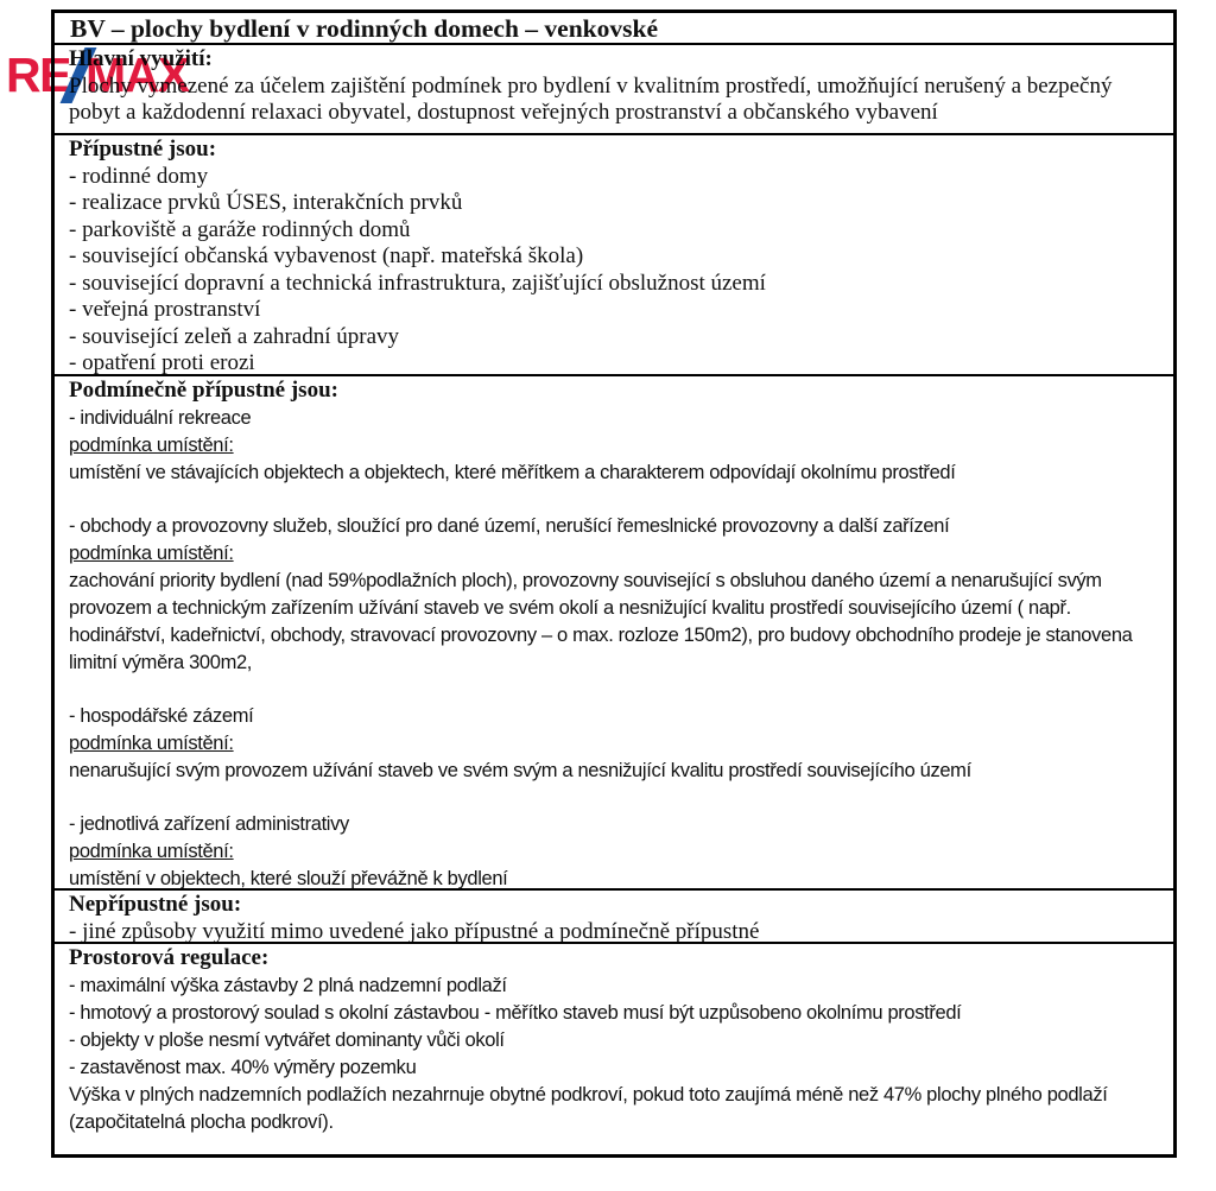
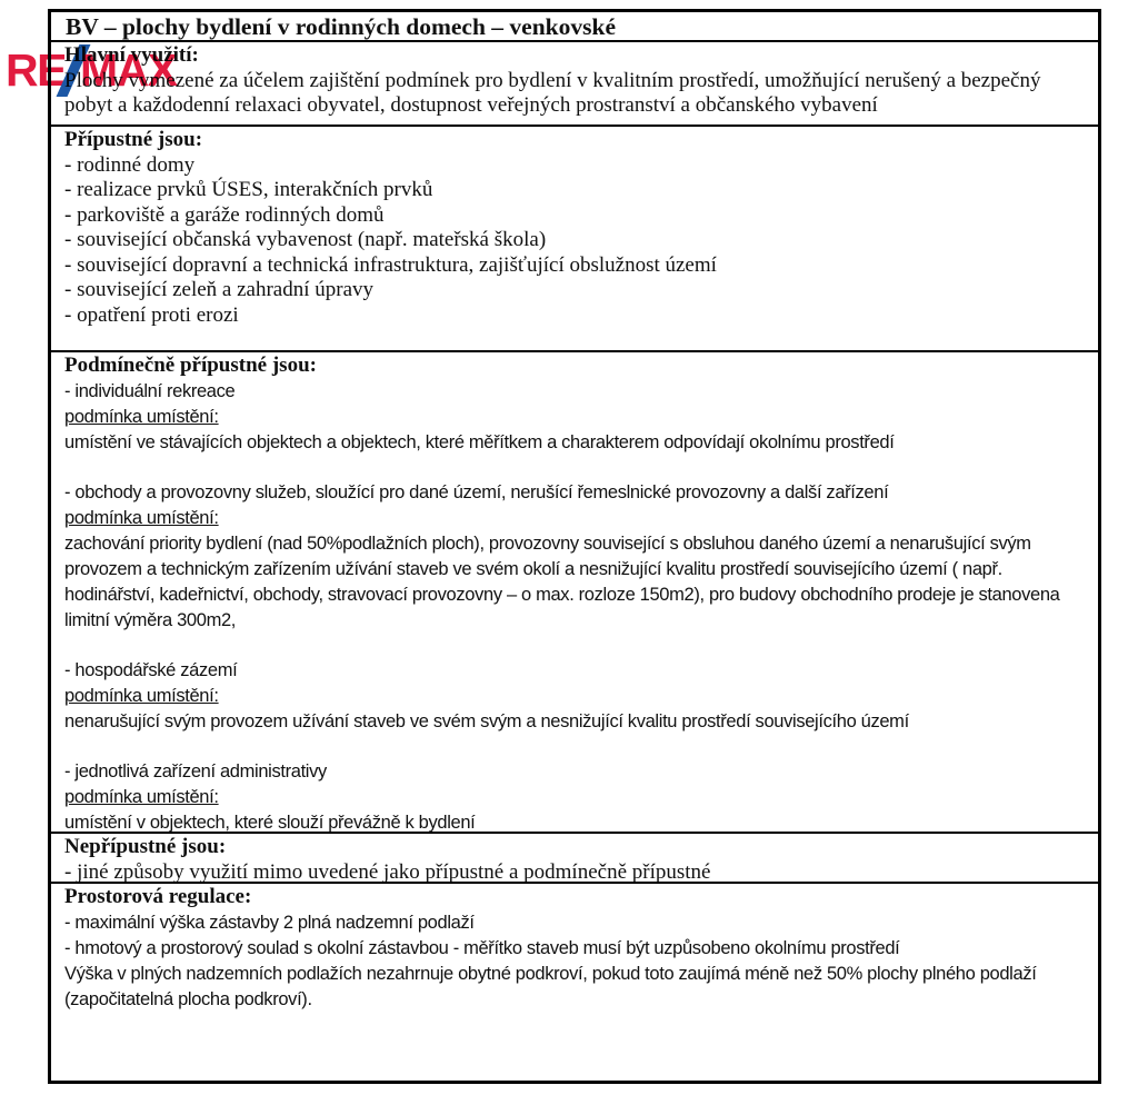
  BV – plochy bydlení v rodinných domech – venkovské
  Havní využití:
  lochy vymezené za účelem zajištění podmínek pro bydlení v kvalitním prostředí, umožňující nerušený a bezpečný pobyt a každodenní relaxaci obyvatel, dostupnost veřejných prostranství a občanského vybavení
  Přípustné jsou:
  - rodinné domy
  - realizace prvků ÚSES, interakčních prvků
  - parkoviště a garáže rodinných domů
  - související občanská vybavenost (např. mateřská škola)
  - související dopravní a technická infrastruktura, zajišťující obslužnost území
- - veřejná prostranství
  - související zeleň a zahradní úpravy
  - opatření proti erozi
  Podmínečně přípustné jsou:
  - individuální rekreace
  podmínka umístění:
  umístění ve stávajících objektech a objektech, které měřítkem a charakterem odpovídají okolnímu prostředí
  - obchody a provozovny služeb, sloužící pro dané území, nerušící řemeslnické provozovny a další zařízení
  podmínka umístění:
- zachování priority bydlení (nad 59%podlažních ploch), provozovny související s obsluhou daného území a nenarušující svým provozem a technickým zařízením užívání staveb ve svém okolí a nesnižující kvalitu prostředí souvisejícího území ( např. hodinářství, kadeřnictví, obchody, stravovací provozovny – o max. rozloze 150m2), pro budovy obchodního prodeje je stanovena limitní výměra 300m2,
+ zachování priority bydlení (nad 50%podlažních ploch), provozovny související s obsluhou daného území a nenarušující svým provozem a technickým zařízením užívání staveb ve svém okolí a nesnižující kvalitu prostředí souvisejícího území ( např. hodinářství, kadeřnictví, obchody, stravovací provozovny – o max. rozloze 150m2), pro budovy obchodního prodeje je stanovena limitní výměra 300m2,
  - hospodářské zázemí
  podmínka umístění:
  nenarušující svým provozem užívání staveb ve svém svým a nesnižující kvalitu prostředí souvisejícího území
  - jednotlivá zařízení administrativy
  podmínka umístění:
  umístění v objektech, které slouží převážně k bydlení
  Nepřípustné jsou:
  - jiné způsoby využití mimo uvedené jako přípustné a podmínečně přípustné
  Prostorová regulace:
  - maximální výška zástavby 2 plná nadzemní podlaží
  - hmotový a prostorový soulad s okolní zástavbou - měřítko staveb musí být uzpůsobeno okolnímu prostředí
- - objekty v ploše nesmí vytvářet dominanty vůči okolí
- - zastavěnost max. 40% výměry pozemku
- Výška v plných nadzemních podlažích nezahrnuje obytné podkroví, pokud toto zaujímá méně než 47% plochy plného podlaží (započitatelná plocha podkroví).
+ Výška v plných nadzemních podlažích nezahrnuje obytné podkroví, pokud toto zaujímá méně než 50% plochy plného podlaží (započitatelná plocha podkroví).
  RE
  MAX
